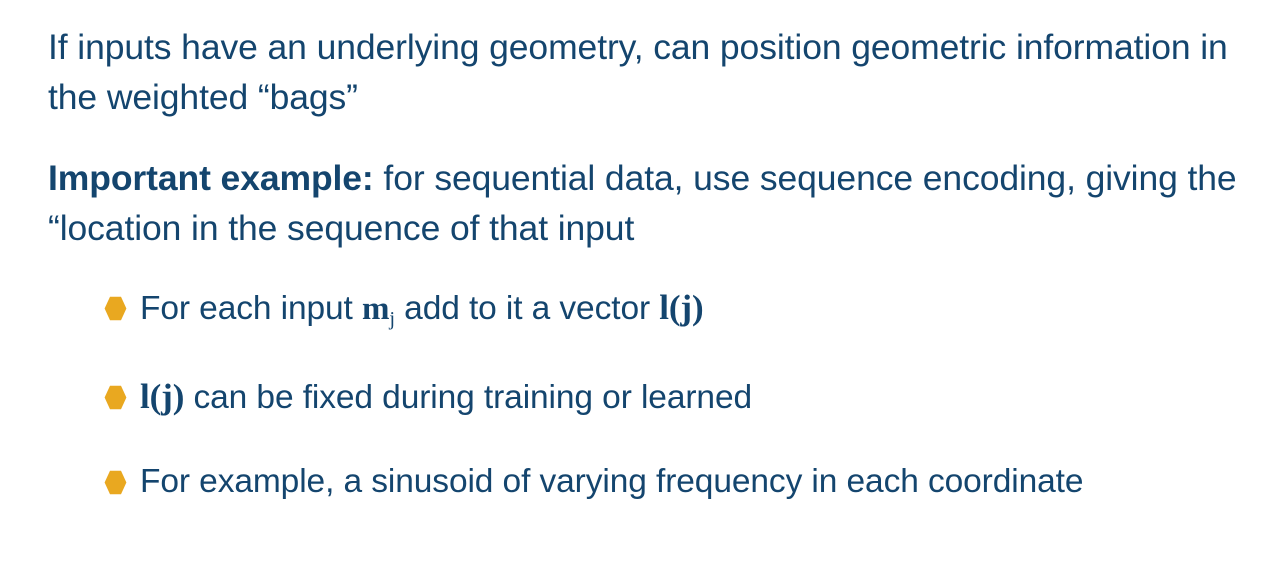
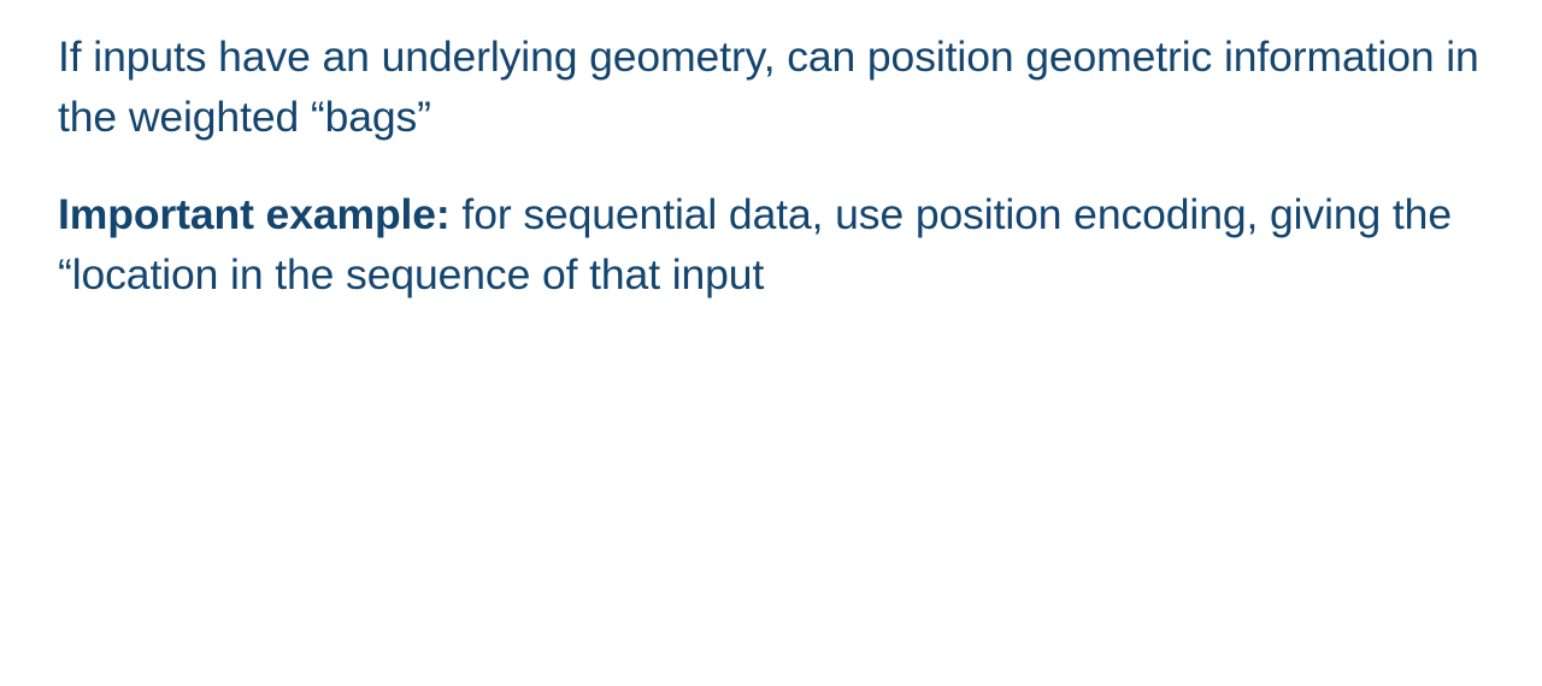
  If inputs have an underlying geometry, can position geometric information in the weighted “bags”
- Important example: for sequential data, use sequence encoding, giving the “location in the sequence of that input
+ Important example: for sequential data, use position encoding, giving the “location in the sequence of that input
- For each input mj add to it a vector l(j)
- l(j) can be fixed during training or learned
- For example, a sinusoid of varying frequency in each coordinate
